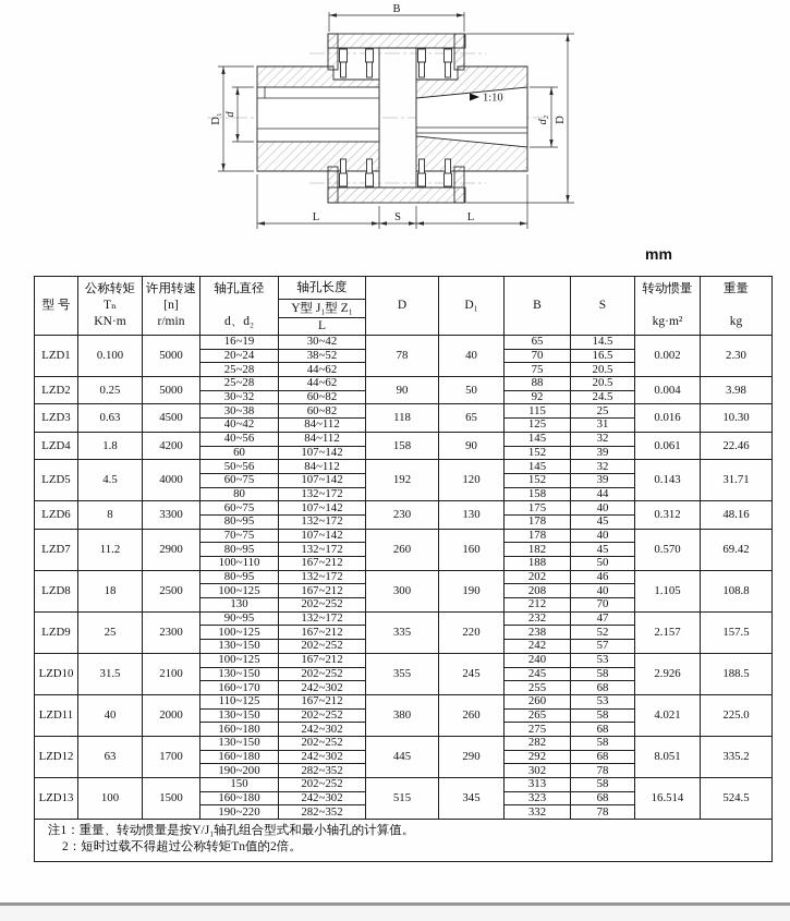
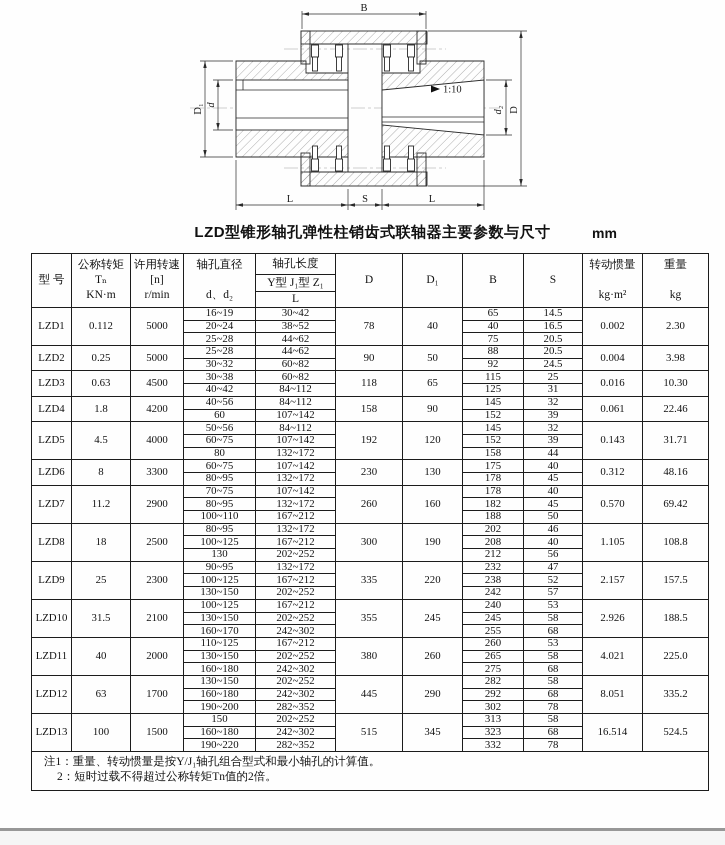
  1:10
  B
  L
  S
  L
+ LZD型锥形轴孔弹性柱销齿式联轴器主要参数与尺寸
  mm
  型 号	公称转矩 Tₙ KN·m	许用转速 [n] r/min	轴孔直径 d、d₂	轴孔长度	D	D₁	B	S	转动惯量 kg·m²	重量 kg
  Y型 J₁型 Z₁
  L
- LZD1	0.100	5000	16~19	30~42	78	40	65	14.5	0.002	2.30
+ LZD1	0.112	5000	16~19	30~42	78	40	65	14.5	0.002	2.30
- 20~24	38~52	70	16.5
+ 20~24	38~52	40	16.5
  25~28	44~62	75	20.5
  LZD2	0.25	5000	25~28	44~62	90	50	88	20.5	0.004	3.98
  30~32	60~82	92	24.5
  LZD3	0.63	4500	30~38	60~82	118	65	115	25	0.016	10.30
  40~42	84~112	125	31
  LZD4	1.8	4200	40~56	84~112	158	90	145	32	0.061	22.46
  60	107~142	152	39
  LZD5	4.5	4000	50~56	84~112	192	120	145	32	0.143	31.71
  60~75	107~142	152	39
  80	132~172	158	44
  LZD6	8	3300	60~75	107~142	230	130	175	40	0.312	48.16
  80~95	132~172	178	45
  LZD7	11.2	2900	70~75	107~142	260	160	178	40	0.570	69.42
  80~95	132~172	182	45
  100~110	167~212	188	50
  LZD8	18	2500	80~95	132~172	300	190	202	46	1.105	108.8
  100~125	167~212	208	40
- 130	202~252	212	70
+ 130	202~252	212	56
  LZD9	25	2300	90~95	132~172	335	220	232	47	2.157	157.5
  100~125	167~212	238	52
  130~150	202~252	242	57
  LZD10	31.5	2100	100~125	167~212	355	245	240	53	2.926	188.5
  130~150	202~252	245	58
  160~170	242~302	255	68
  LZD11	40	2000	110~125	167~212	380	260	260	53	4.021	225.0
  130~150	202~252	265	58
  160~180	242~302	275	68
  LZD12	63	1700	130~150	202~252	445	290	282	58	8.051	335.2
  160~180	242~302	292	68
  190~200	282~352	302	78
  LZD13	100	1500	150	202~252	515	345	313	58	16.514	524.5
  160~180	242~302	323	68
  190~220	282~352	332	78
  注1：重量、转动惯量是按Y/J₁轴孔组合型式和最小轴孔的计算值。 2：短时过载不得超过公称转矩Tn值的2倍。
